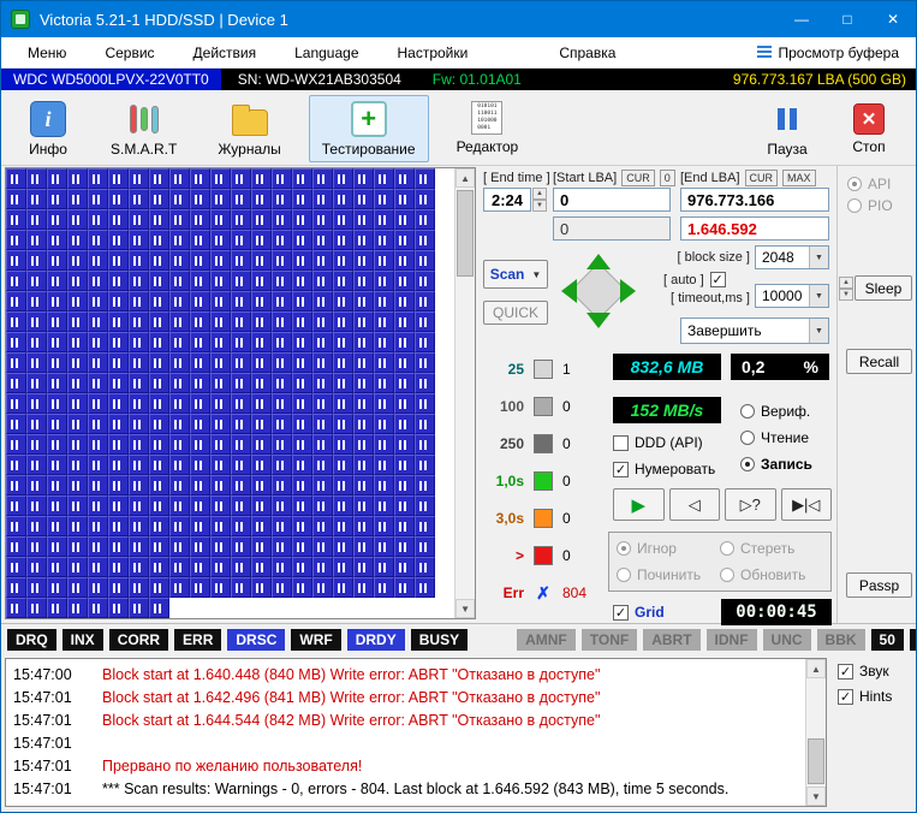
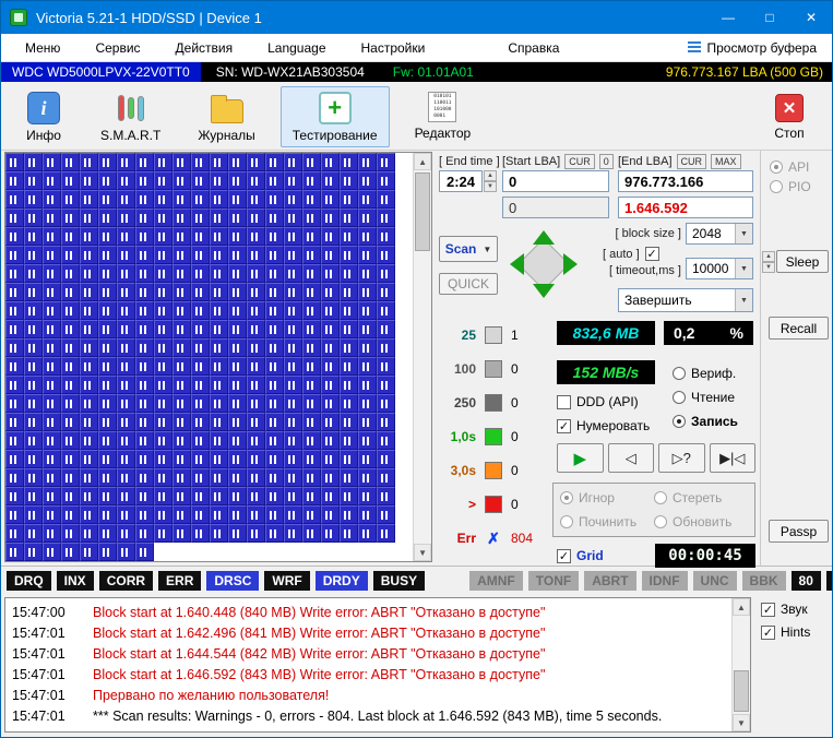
  Victoria 5.21-1 HDD/SSD | Device 1
  —
  □
  ✕
  Меню
  Сервис
  Действия
  Language
  Настройки
  Справка
  Просмотр буфера
  WDC WD5000LPVX-22V0TT0
  SN: WD-WX21AB303504
  Fw: 01.01A01
  976.773.167 LBA (500 GB)
  i
  Инфо
  S.M.A.R.T
  Журналы
  +
  Тестирование
  Редактор
- Пауза
  ✕
  Стоп
  ▲
  ▼
  [ End time ]
  2:24
  [Start LBA]
  CUR
  0
  0
  [End LBA]
  CUR
  MAX
  976.773.166
  0
  1.646.592
  Scan
  ▼
  QUICK
  [ block size ]
  2048
  [ auto ]
  [ timeout,ms ]
  10000
  Завершить
  25
  1
  100
  0
  250
  0
  1,0s
  0
  3,0s
  0
  >
  0
  Err
  ✗
  804
  832,6 MB
  0,2
  %
  152 MB/s
  Вериф.
  Чтение
  Запись
  DDD (API)
  Нумеровать
  ▶
  ◁
  ▷?
  ▶|◁
  Игнор
  Стереть
  Починить
  Обновить
  Grid
  00:00:45
  API
  PIO
  Sleep
  Recall
  Passp
  DRQ
  INX
  CORR
  ERR
  DRSC
  WRF
  DRDY
  BUSY
  AMNF
  TONF
  ABRT
  IDNF
  UNC
  BBK
- 50
+ 80
  15:47:00
  Block start at 1.640.448 (840 MB) Write error: ABRT "Отказано в доступе"
  15:47:01
  Block start at 1.642.496 (841 MB) Write error: ABRT "Отказано в доступе"
  15:47:01
  Block start at 1.644.544 (842 MB) Write error: ABRT "Отказано в доступе"
  15:47:01
+ Block start at 1.646.592 (843 MB) Write error: ABRT "Отказано в доступе"
  15:47:01
  Прервано по желанию пользователя!
  15:47:01
  *** Scan results: Warnings - 0, errors - 804. Last block at 1.646.592 (843 MB), time 5 seconds.
  ▲
  ▼
  Звук
  Hints
